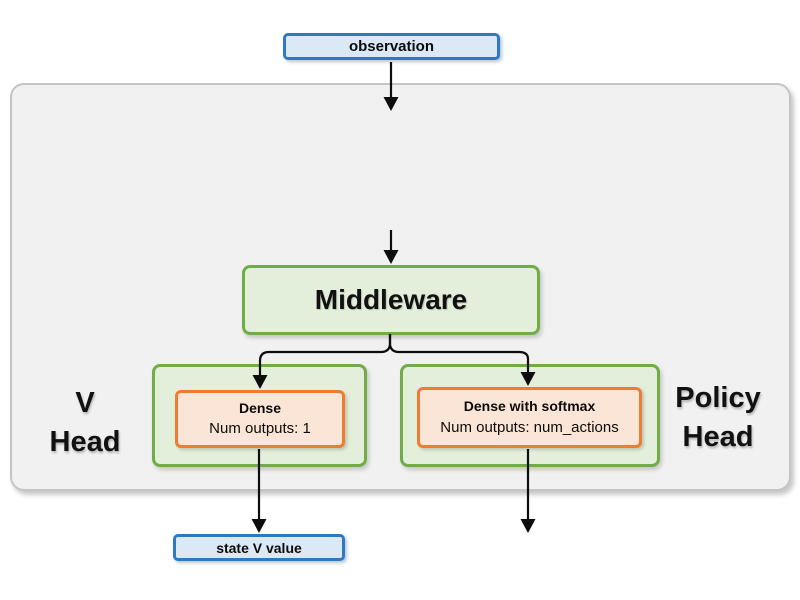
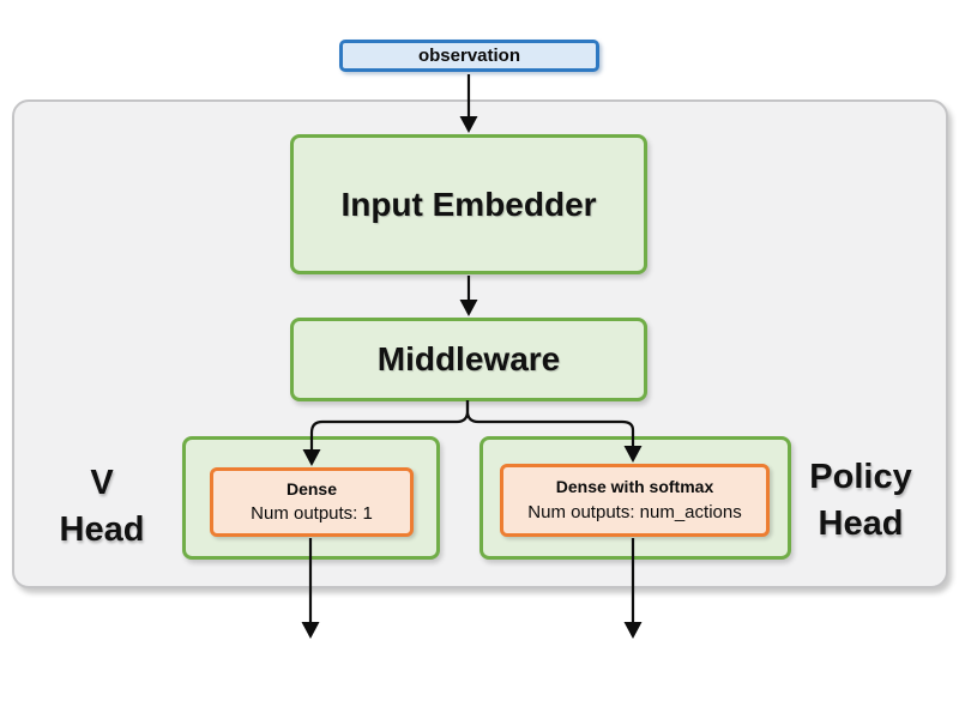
  observation
+ Input Embedder
  Middleware
  V
  Head
  Dense
  Num outputs: 1
  Policy
  Head
  Dense with softmax
  Num outputs: num_actions
- state V value
